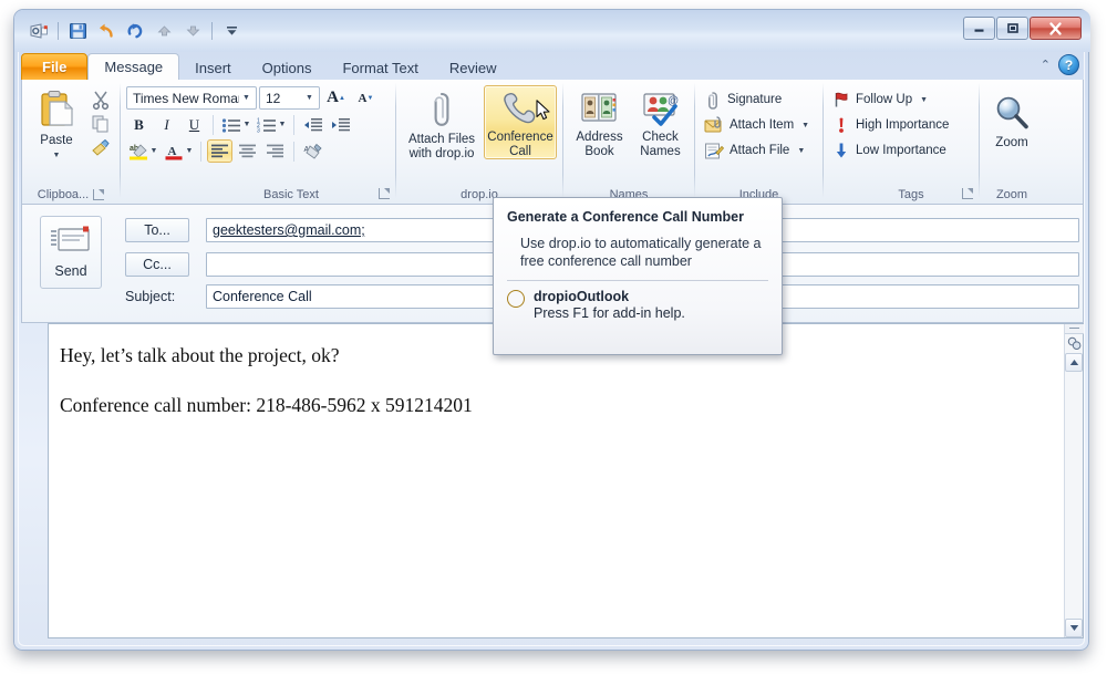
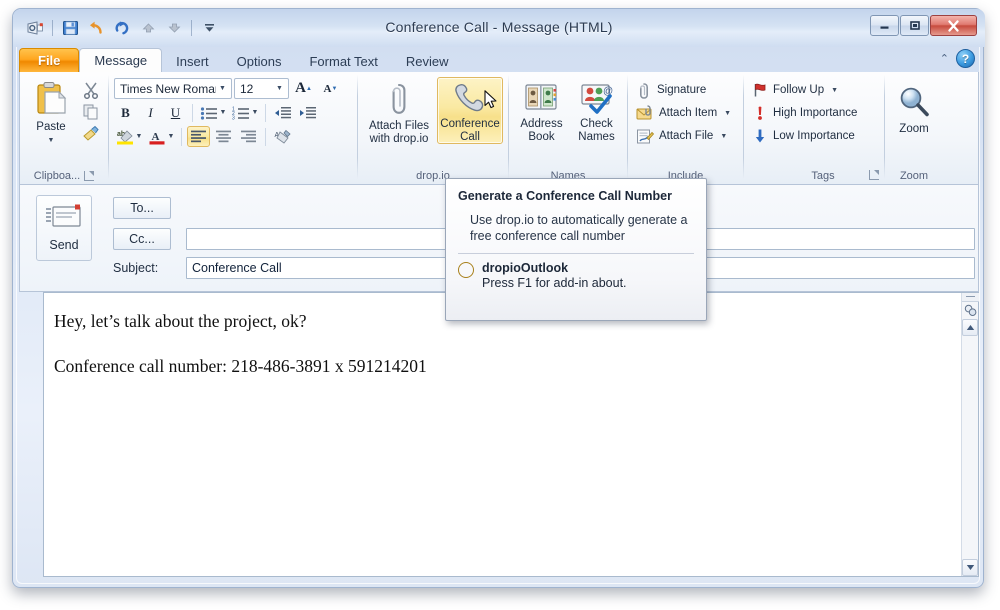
+ Conference Call - Message (HTML)
  File
  Message
  Insert
  Options
  Format Text
  Review
  ⌃
  ?
  Paste
  Clipboa...
  Times New Roma
  12
  A
  A
  B
  I
  U
  A
- Basic Text
  Attach Files
  with drop.io
  Conference
  Call
  drop.io
  Address
  Book
  @
  Check
  Names
  Names
  Signature
  Attach Item
  Attach File
  Include
  Follow Up
  High Importance
  Low Importance
  Tags
  Zoom
  Zoom
  Send
  To...
- geektesters@gmail.com;
  Cc...
  Subject:
  Conference Call
  Hey, let’s talk about the project, ok?
- Conference call number: 218-486-5962 x 591214201
+ Conference call number: 218-486-3891 x 591214201
  Generate a Conference Call Number
  Use drop.io to automatically generate a free conference call number
  dropioOutlook
- Press F1 for add-in help.
+ Press F1 for add-in about.
